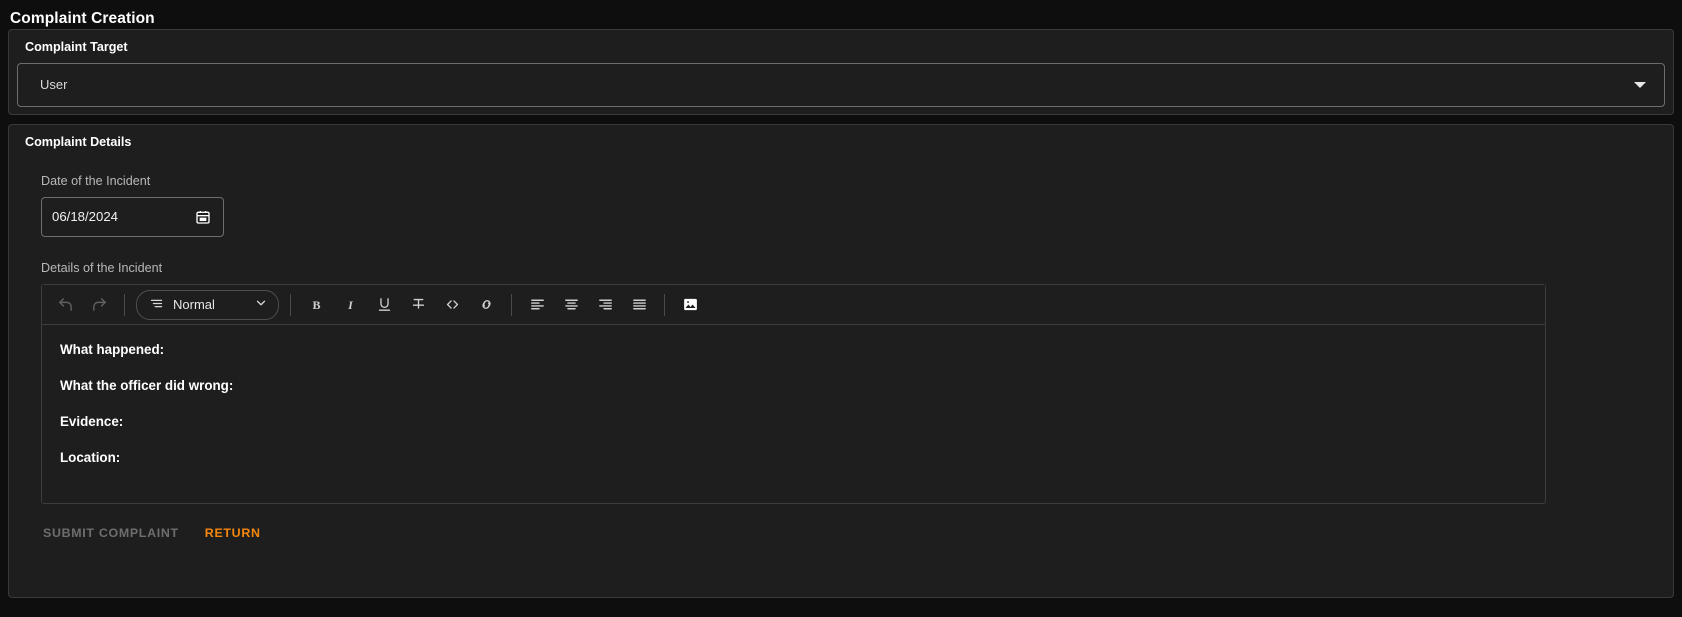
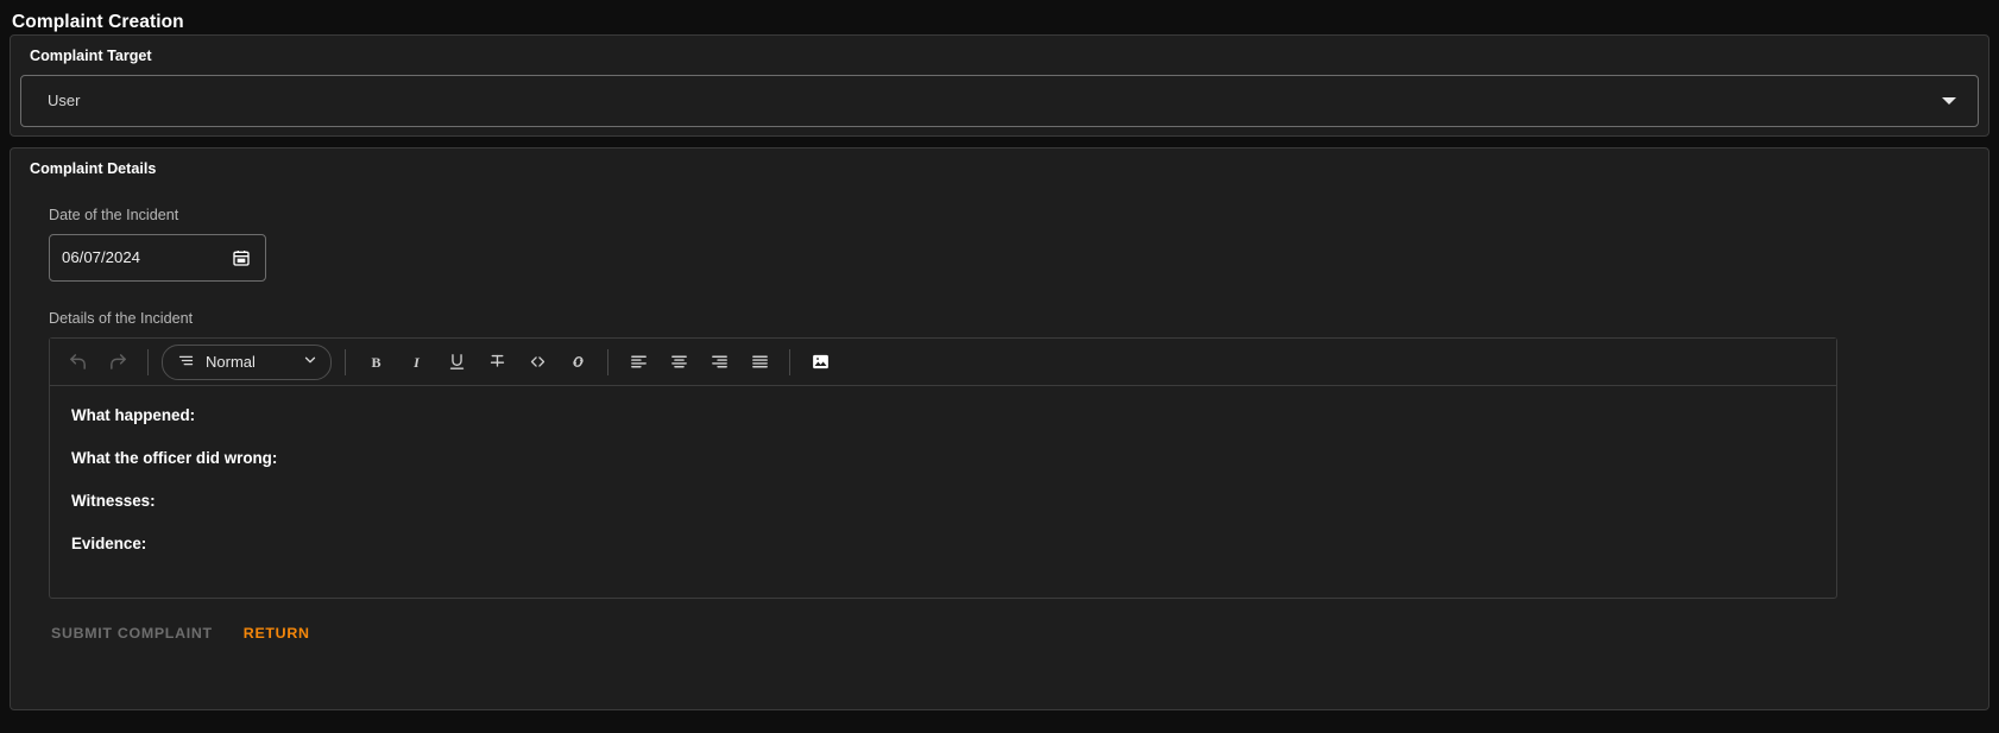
  Complaint Creation
  Complaint Target
  User
  Complaint Details
  Date of the Incident
- 06/18/2024
+ 06/07/2024
  Details of the Incident
  Normal
  B
  I
  What happened:
  What the officer did wrong:
+ Witnesses:
  Evidence:
- Location:
  SUBMIT COMPLAINT
  RETURN
